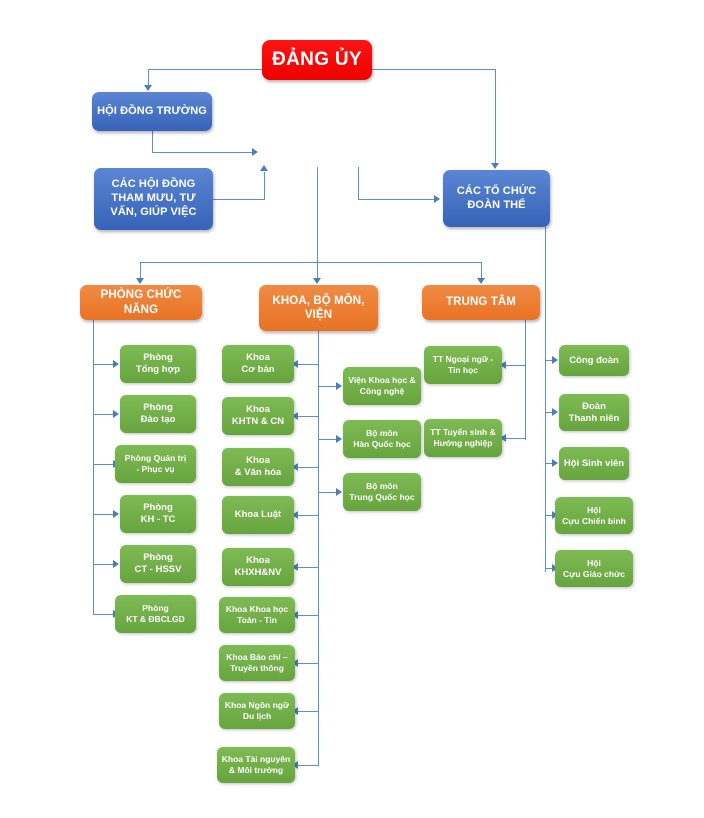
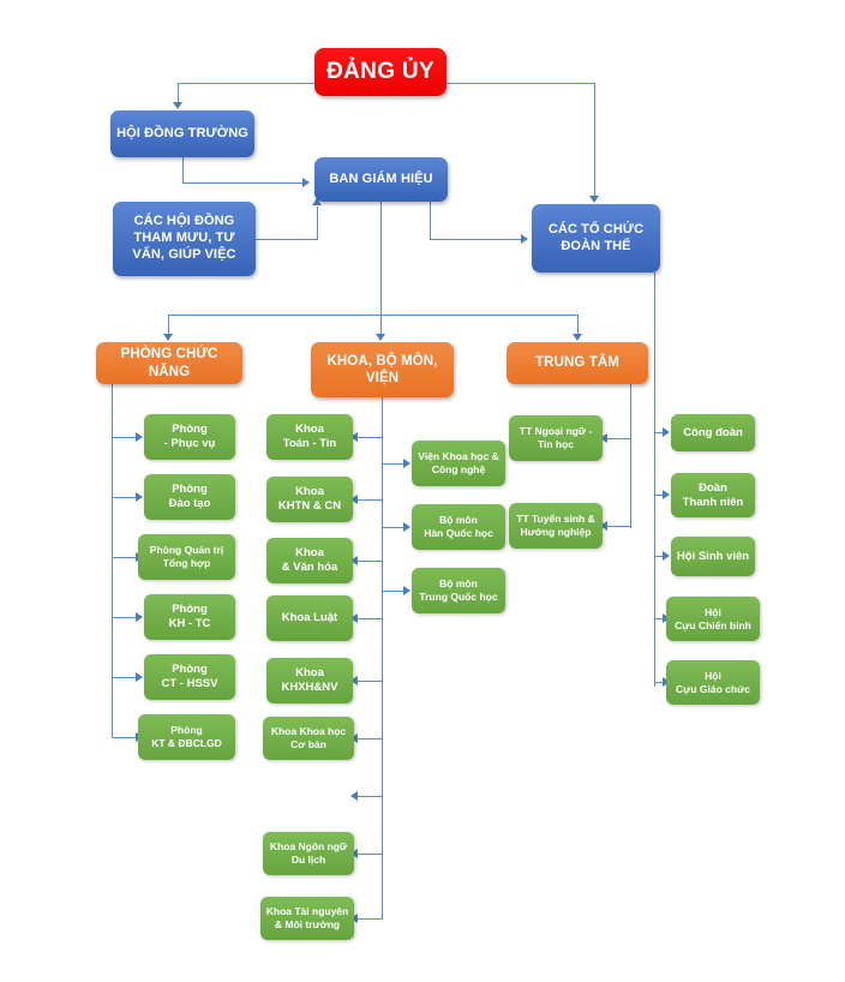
  ĐẢNG ỦY
  HỘI ĐỒNG TRƯỜNG
+ BAN GIÁM HIỆU
  CÁC HỘI ĐỒNG
  THAM MƯU, TƯ
  VẤN, GIÚP VIỆC
  CÁC TỔ CHỨC
  ĐOÀN THỂ
  PHÒNG CHỨC NĂNG
  KHOA, BỘ MÔN,
  VIỆN
  TRUNG TÂM
  Phòng
- Tổng hợp
+ - Phục vụ
  Phòng
  Đào tạo
  Phòng Quản trị
- - Phục vụ
+ Tổng hợp
  Phòng
  KH - TC
  Phòng
  CT - HSSV
  Phòng
  KT & ĐBCLGD
  Khoa
- Cơ bản
+ Toán - Tin
  Khoa
  KHTN & CN
  Khoa
  & Văn hóa
  Khoa Luật
  Khoa
  KHXH&NV
  Khoa Khoa học
- Toán - Tin
+ Cơ bản
- Khoa Báo chí –
- Truyền thông
  Khoa Ngôn ngữ
  Du lịch
  Khoa Tài nguyên
  & Môi trường
  Viện Khoa học &
  Công nghệ
  Bộ môn
  Hàn Quốc học
  Bộ môn
  Trung Quốc học
  TT Ngoại ngữ -
  Tin học
  TT Tuyển sinh &
  Hướng nghiệp
  Công đoàn
  Đoàn
  Thanh niên
  Hội Sinh viên
  Hội
  Cựu Chiến binh
  Hội
  Cựu Giáo chức
